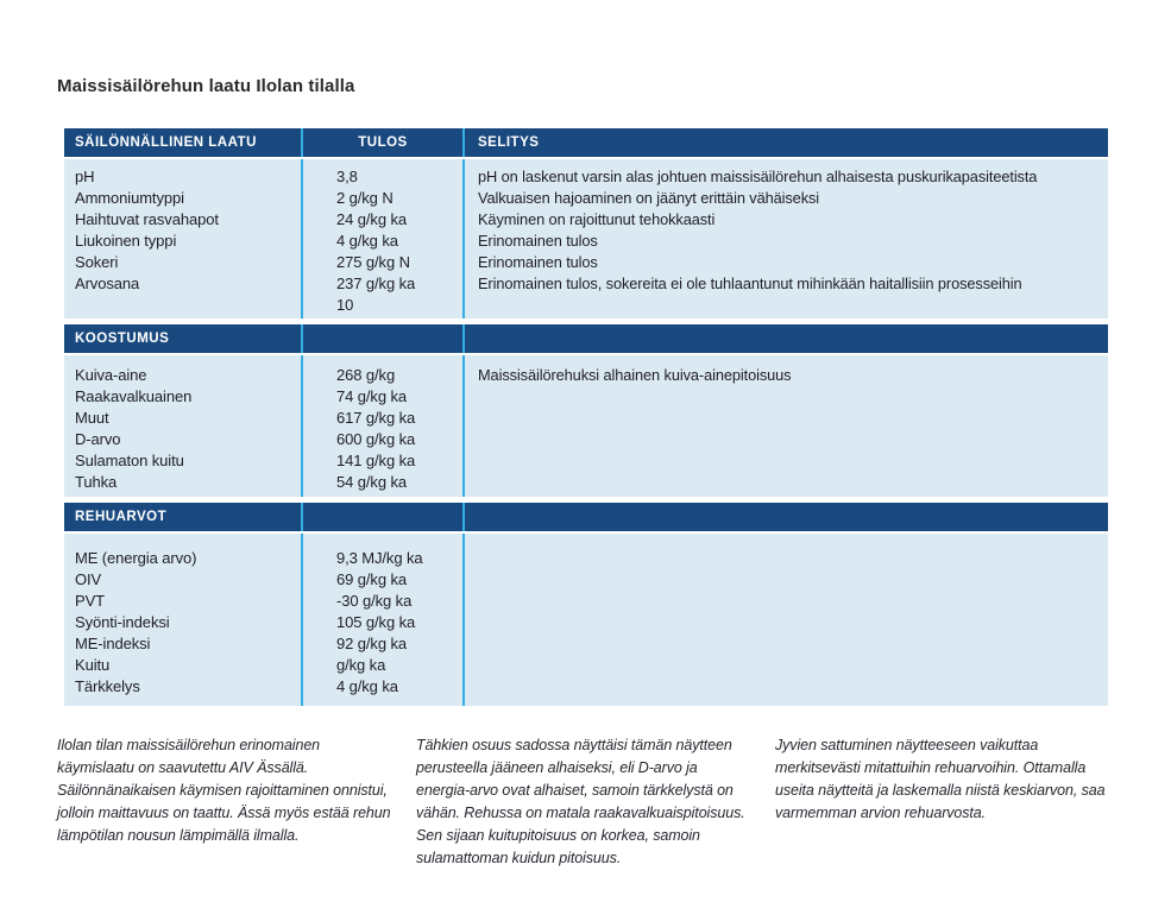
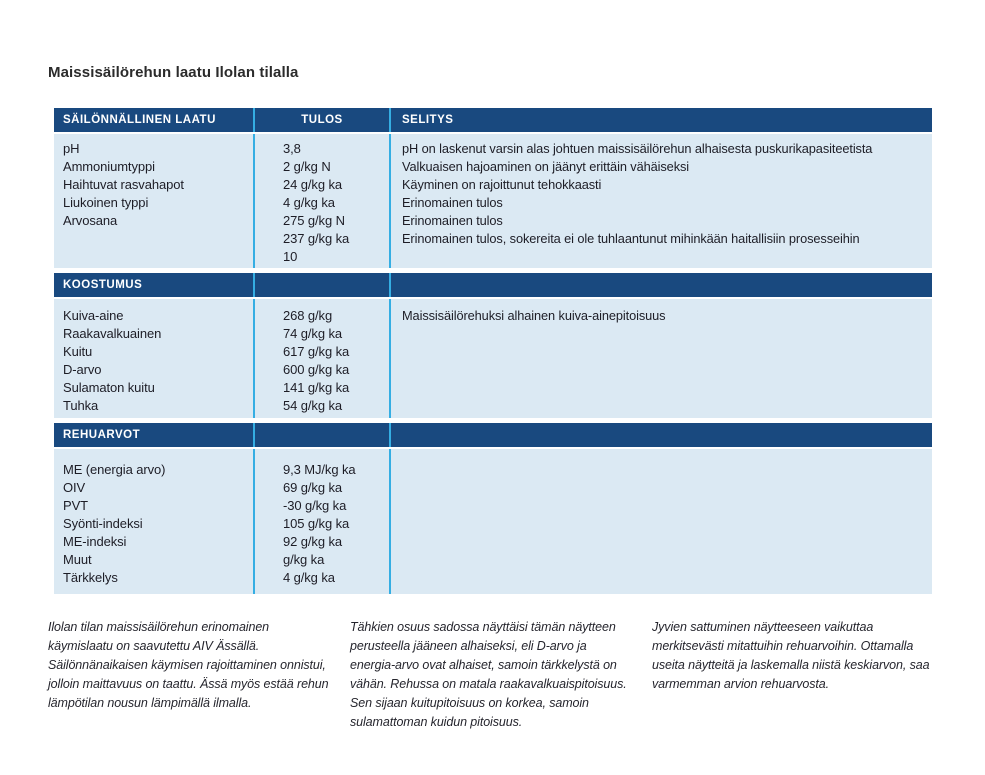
  Maissisäilörehun laatu Ilolan tilalla
  SÄILÖNNÄLLINEN LAATU
  TULOS
  SELITYS
  pH
  Ammoniumtyppi
  Haihtuvat rasvahapot
  Liukoinen typpi
- Sokeri
  Arvosana
  3,8
  2 g/kg N
  24 g/kg ka
  4 g/kg ka
  275 g/kg N
  237 g/kg ka
  10
  pH on laskenut varsin alas johtuen maissisäilörehun alhaisesta puskurikapasiteetista
  Valkuaisen hajoaminen on jäänyt erittäin vähäiseksi
  Käyminen on rajoittunut tehokkaasti
  Erinomainen tulos
  Erinomainen tulos
  Erinomainen tulos, sokereita ei ole tuhlaantunut mihinkään haitallisiin prosesseihin
  KOOSTUMUS
  Kuiva-aine
  Raakavalkuainen
- Muut
+ Kuitu
  D-arvo
  Sulamaton kuitu
  Tuhka
  268 g/kg
  74 g/kg ka
  617 g/kg ka
  600 g/kg ka
  141 g/kg ka
  54 g/kg ka
  Maissisäilörehuksi alhainen kuiva-ainepitoisuus
  REHUARVOT
  ME (energia arvo)
  OIV
  PVT
  Syönti-indeksi
  ME-indeksi
- Kuitu
+ Muut
  Tärkkelys
  9,3 MJ/kg ka
  69 g/kg ka
  -30 g/kg ka
  105 g/kg ka
  92 g/kg ka
  g/kg ka
  4 g/kg ka
  Ilolan tilan maissisäilörehun erinomainen käymislaatu on saavutettu AIV Ässällä. Säilönnänaikaisen käymisen rajoittaminen onnistui, jolloin maittavuus on taattu. Ässä myös estää rehun lämpötilan nousun lämpimällä ilmalla.
  Tähkien osuus sadossa näyttäisi tämän näytteen perusteella jääneen alhaiseksi, eli D-arvo ja energia-arvo ovat alhaiset, samoin tärkkelystä on vähän. Rehussa on matala raakavalkuaispitoisuus. Sen sijaan kuitupitoisuus on korkea, samoin sulamattoman kuidun pitoisuus.
  Jyvien sattuminen näytteeseen vaikuttaa merkitsevästi mitattuihin rehuarvoihin. Ottamalla useita näytteitä ja laskemalla niistä keskiarvon, saa varmemman arvion rehuarvosta.
